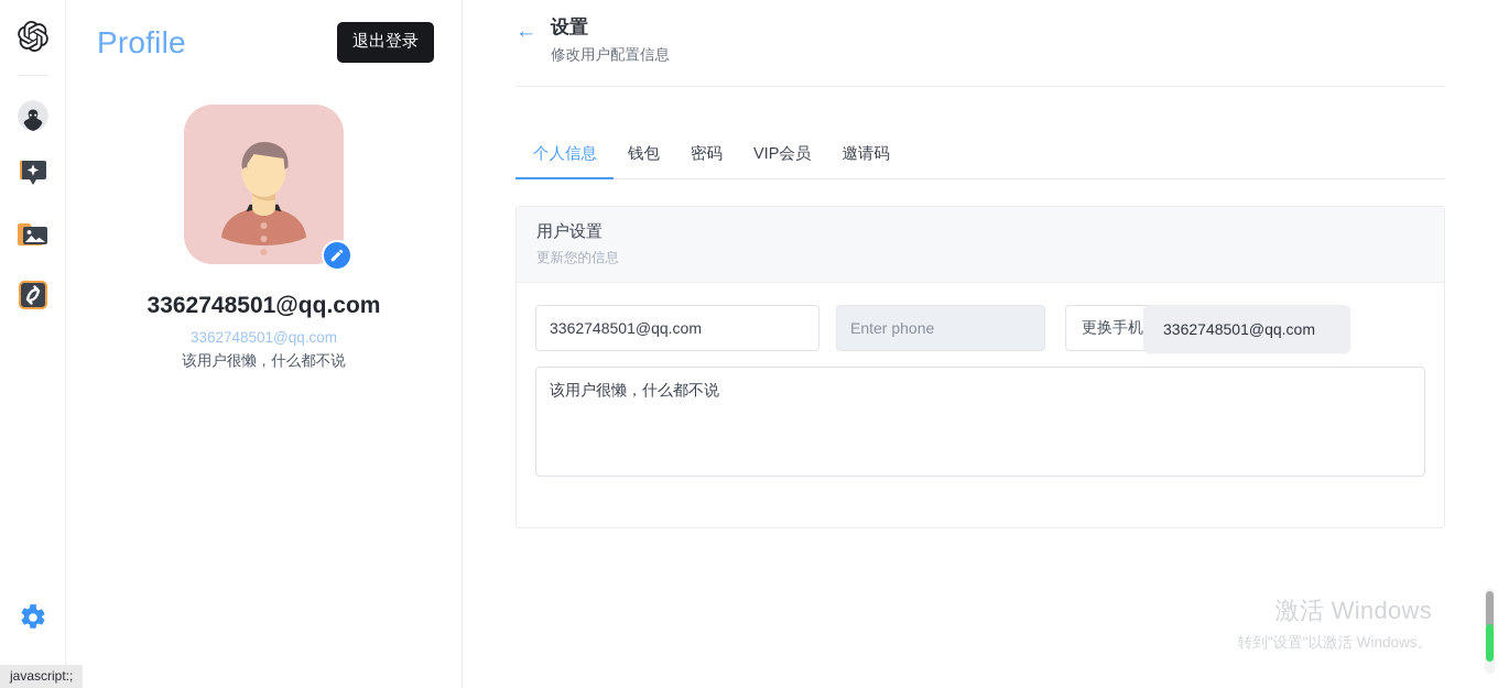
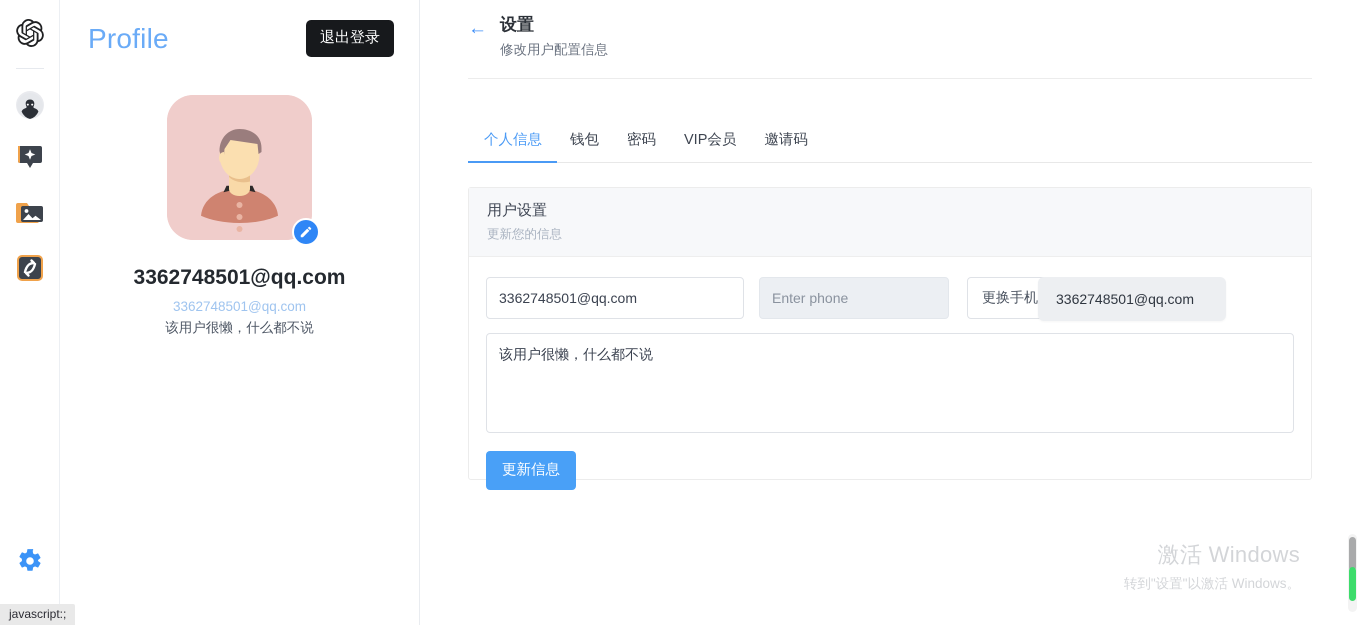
  Profile
  退出登录
  3362748501@qq.com
  3362748501@qq.com
  该用户很懒，什么都不说
  ←
  设置
  修改用户配置信息
  个人信息
  钱包
  密码
  VIP会员
  邀请码
  用户设置
  更新您的信息
  3362748501@qq.com
  Enter phone
  更换手机
  该用户很懒，什么都不说
+ 更新信息
  激活 Windows
  转到"设置"以激活 Windows。
  3362748501@qq.com
  javascript:;
